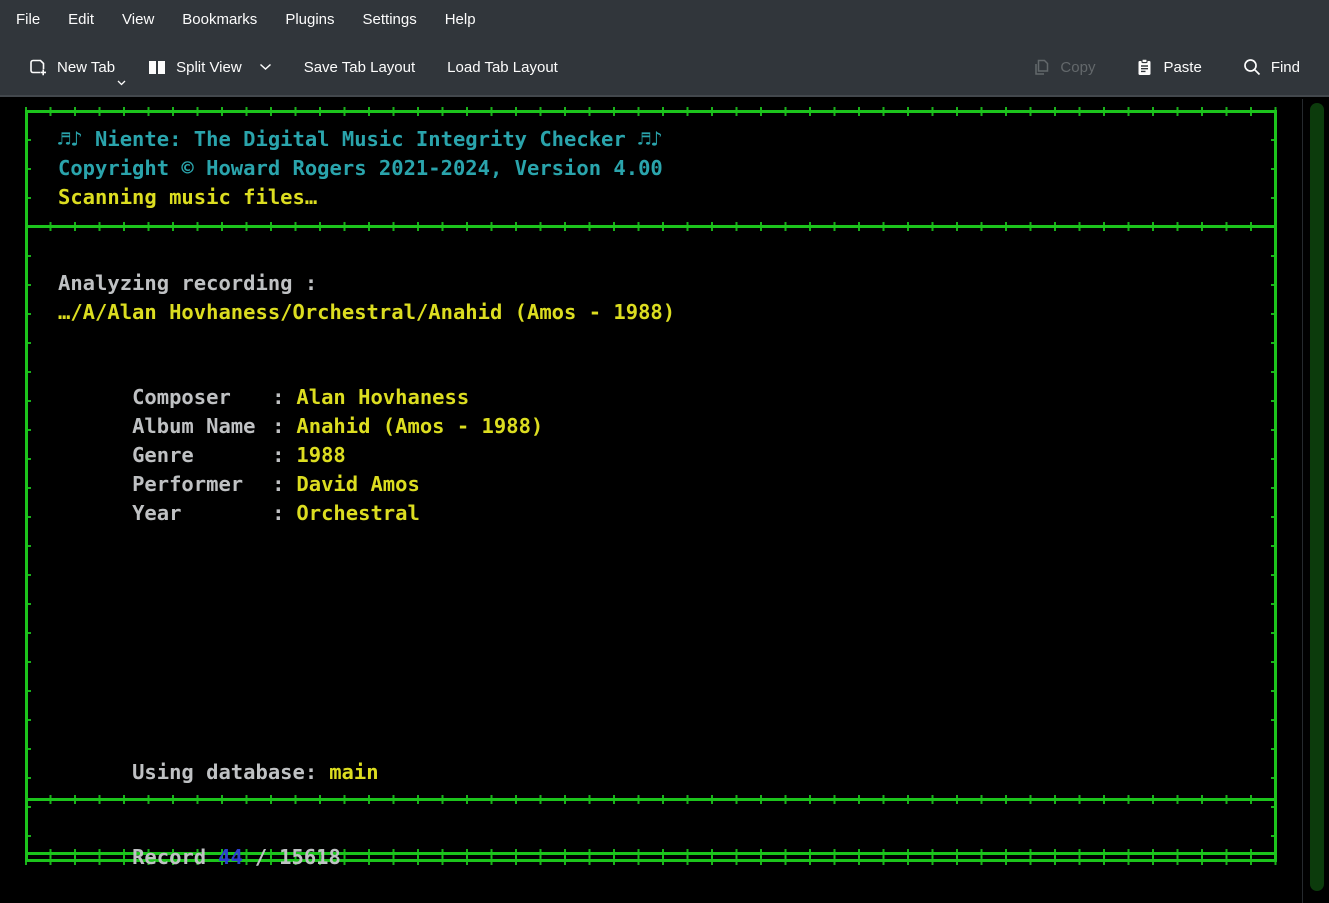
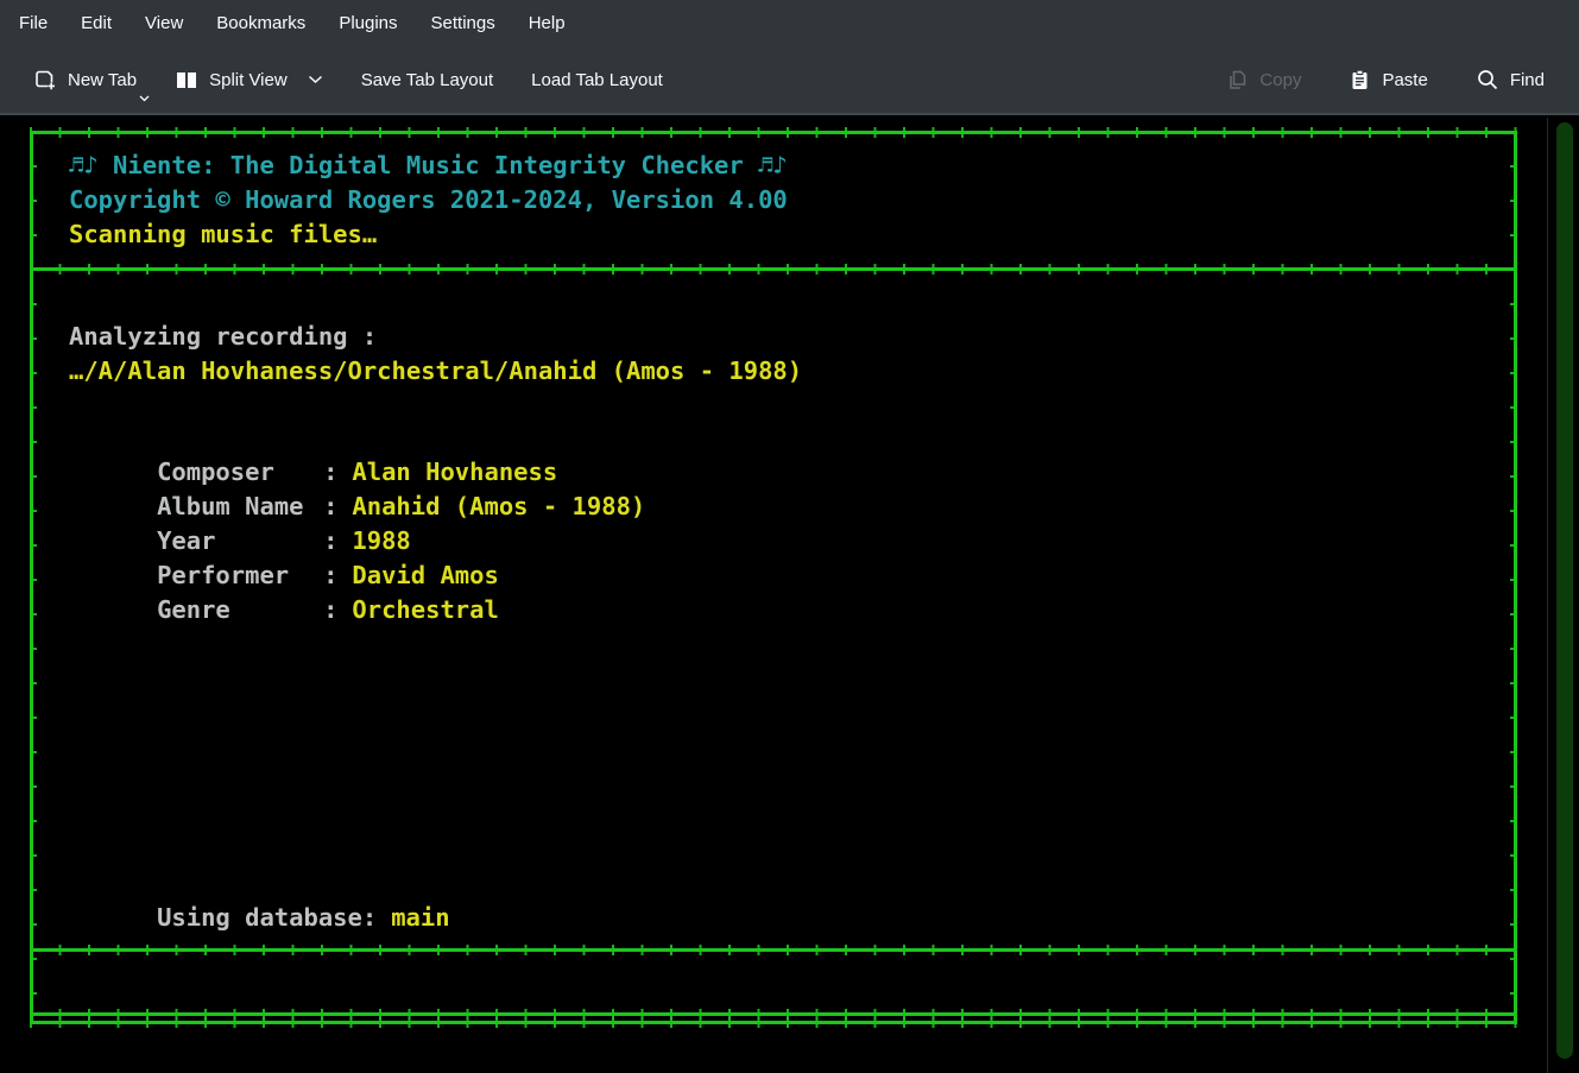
  File
  Edit
  View
  Bookmarks
  Plugins
  Settings
  Help
  New Tab
  Split View
  Save Tab Layout
  Load Tab Layout
  Copy
  Paste
  Find
  ♬♪ Niente: The Digital Music Integrity Checker ♬♪
  Copyright © Howard Rogers 2021-2024, Version 4.00
  Scanning music files…
  Analyzing recording :
  …/A/Alan Hovhaness/Orchestral/Anahid (Amos - 1988)
  Composer : Alan Hovhaness
  Album Name : Anahid (Amos - 1988)
- Genre : 1988
+ Year : 1988
  Performer : David Amos
- Year : Orchestral
+ Genre : Orchestral
  Using database: main
- Record 44 / 15618
